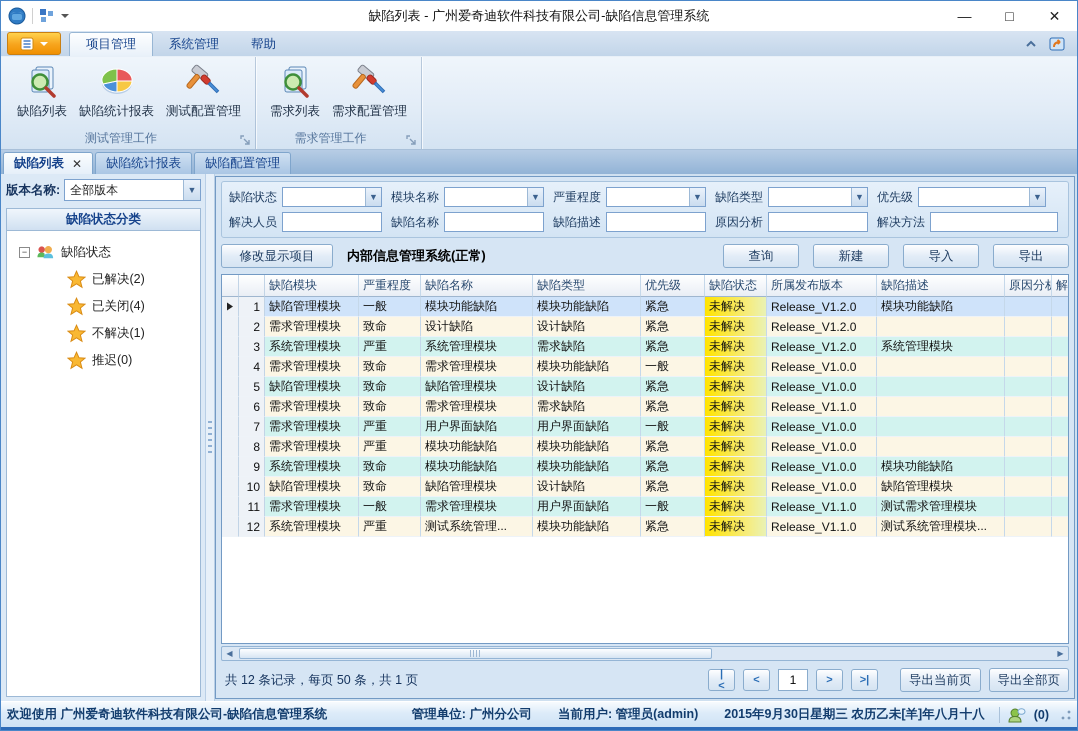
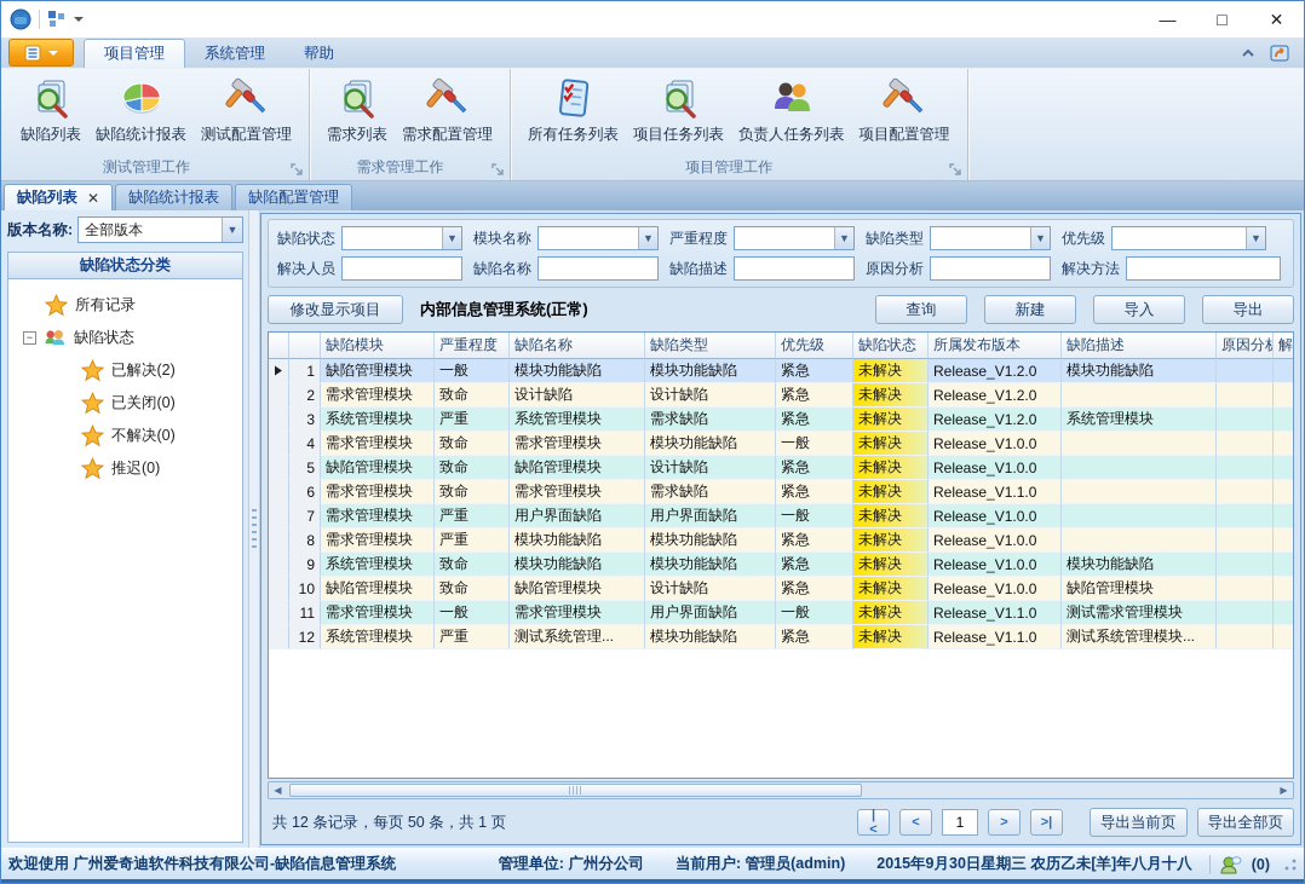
- 缺陷列表 - 广州爱奇迪软件科技有限公司-缺陷信息管理系统
  —
  □
  ✕
  项目管理
  系统管理
  帮助
  缺陷列表
  缺陷统计报表
  测试配置管理
  测试管理工作
  需求列表
  需求配置管理
  需求管理工作
+ 所有任务列表
+ 项目任务列表
+ 负责人任务列表
+ 项目配置管理
+ 项目管理工作
  缺陷列表
  ✕
  缺陷统计报表
  缺陷配置管理
  版本名称:
  全部版本
  ▼
  缺陷状态分类
+ 所有记录
  −
  缺陷状态
  已解决(2)
- 已关闭(4)
+ 已关闭(0)
- 不解决(1)
+ 不解决(0)
  推迟(0)
  缺陷状态
  ▼
  模块名称
  ▼
  严重程度
  ▼
  缺陷类型
  ▼
  优先级
  ▼
  解决人员
  缺陷名称
  缺陷描述
  原因分析
  解决方法
  修改显示项目
  内部信息管理系统(正常)
  查询
  新建
  导入
  导出
  缺陷模块
  严重程度
  缺陷名称
  缺陷类型
  优先级
  缺陷状态
  所属发布版本
  缺陷描述
  原因分析
  1
  缺陷管理模块
  一般
  模块功能缺陷
  模块功能缺陷
  紧急
  未解决
  Release_V1.2.0
  模块功能缺陷
  2
  需求管理模块
  致命
  设计缺陷
  设计缺陷
  紧急
  未解决
  Release_V1.2.0
  3
  系统管理模块
  严重
  系统管理模块
  需求缺陷
  紧急
  未解决
  Release_V1.2.0
  系统管理模块
  4
  需求管理模块
  致命
  需求管理模块
  模块功能缺陷
  一般
  未解决
  Release_V1.0.0
  5
  缺陷管理模块
  致命
  缺陷管理模块
  设计缺陷
  紧急
  未解决
  Release_V1.0.0
  6
  需求管理模块
  致命
  需求管理模块
  需求缺陷
  紧急
  未解决
  Release_V1.1.0
  7
  需求管理模块
  严重
  用户界面缺陷
  用户界面缺陷
  一般
  未解决
  Release_V1.0.0
  8
  需求管理模块
  严重
  模块功能缺陷
  模块功能缺陷
  紧急
  未解决
  Release_V1.0.0
  9
  系统管理模块
  致命
  模块功能缺陷
  模块功能缺陷
  紧急
  未解决
  Release_V1.0.0
  模块功能缺陷
  10
  缺陷管理模块
  致命
  缺陷管理模块
  设计缺陷
  紧急
  未解决
  Release_V1.0.0
  缺陷管理模块
  11
  需求管理模块
  一般
  需求管理模块
  用户界面缺陷
  一般
  未解决
  Release_V1.1.0
  测试需求管理模块
  12
  系统管理模块
  严重
  测试系统管理...
  模块功能缺陷
  紧急
  未解决
  Release_V1.1.0
  测试系统管理模块...
  ◀
  ▶
  共 12 条记录，每页 50 条，共 1 页
  |<
  <
  1
  >
  >|
  导出当前页
  导出全部页
  欢迎使用 广州爱奇迪软件科技有限公司-缺陷信息管理系统
  管理单位: 广州分公司
  当前用户: 管理员(admin)
  2015年9月30日星期三 农历乙未[羊]年八月十八
  (0)
